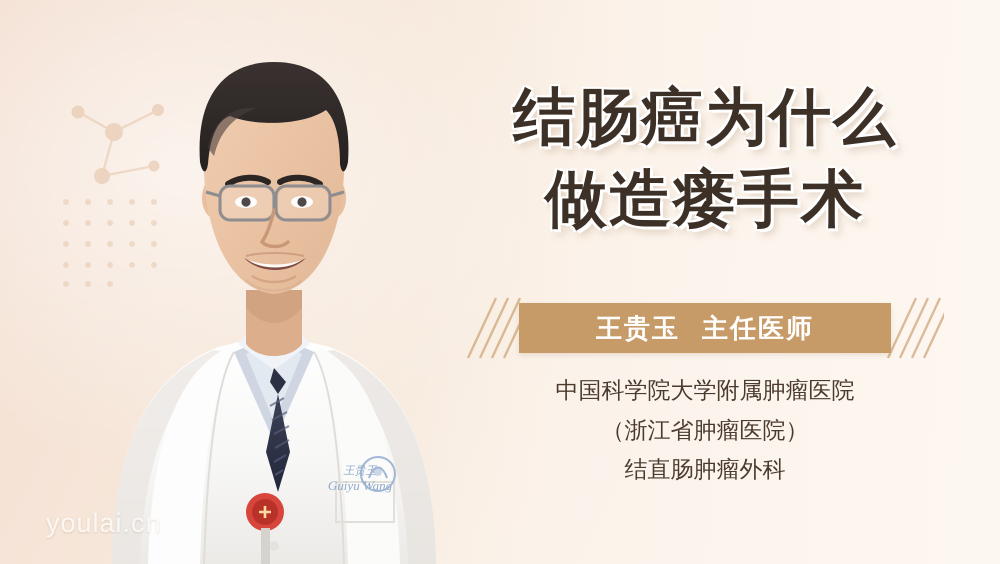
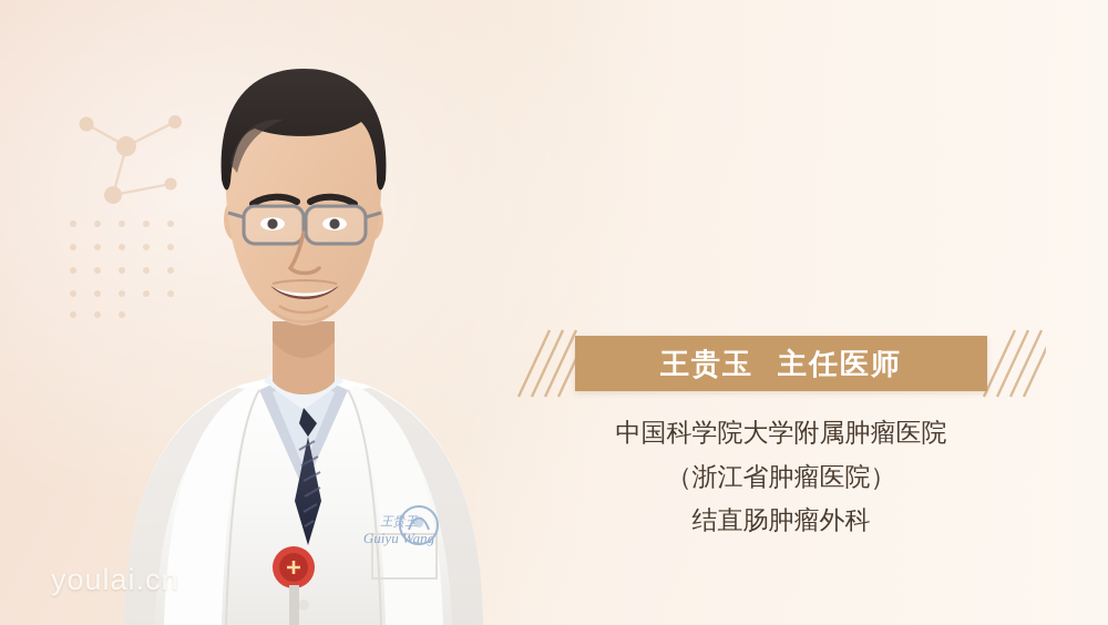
  王贵玉
  Guiyu Wang
- 结肠癌为什么
- 做造瘘手术
  王贵玉
  主任医师
  中国科学院大学附属肿瘤医院
  （浙江省肿瘤医院）
  结直肠肿瘤外科
  youlai.cn
